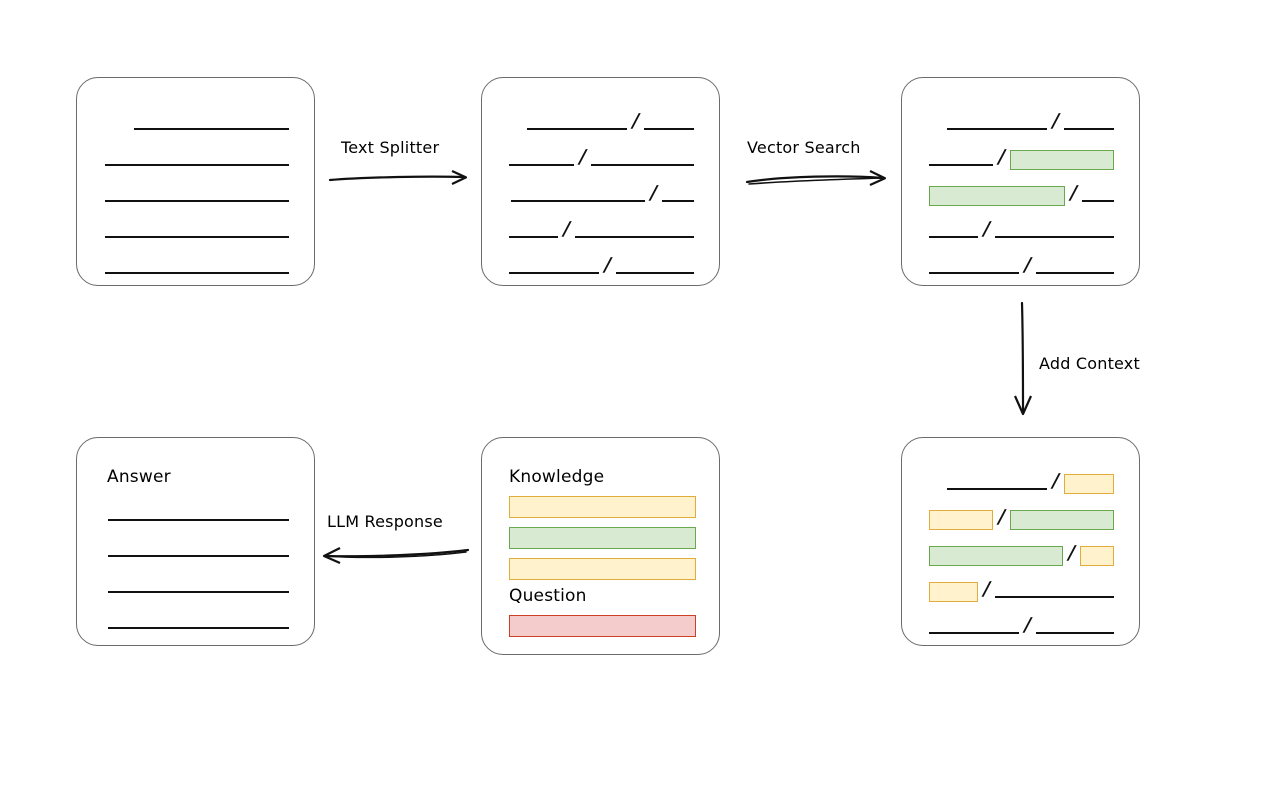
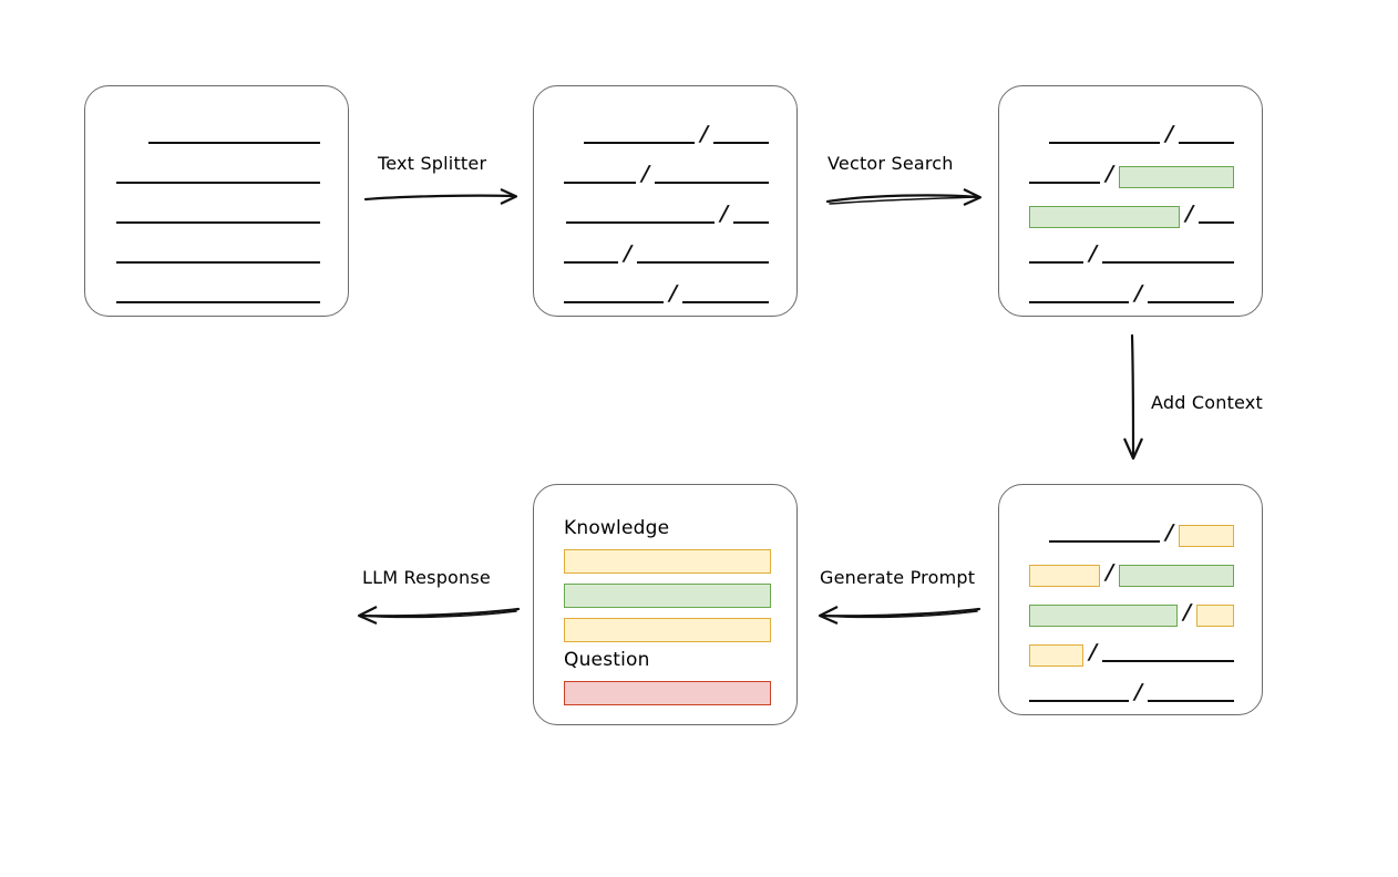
  Text Splitter
  Vector Search
  Add Context
+ Generate Prompt
  Knowledge
  Question
  LLM Response
- Answer
